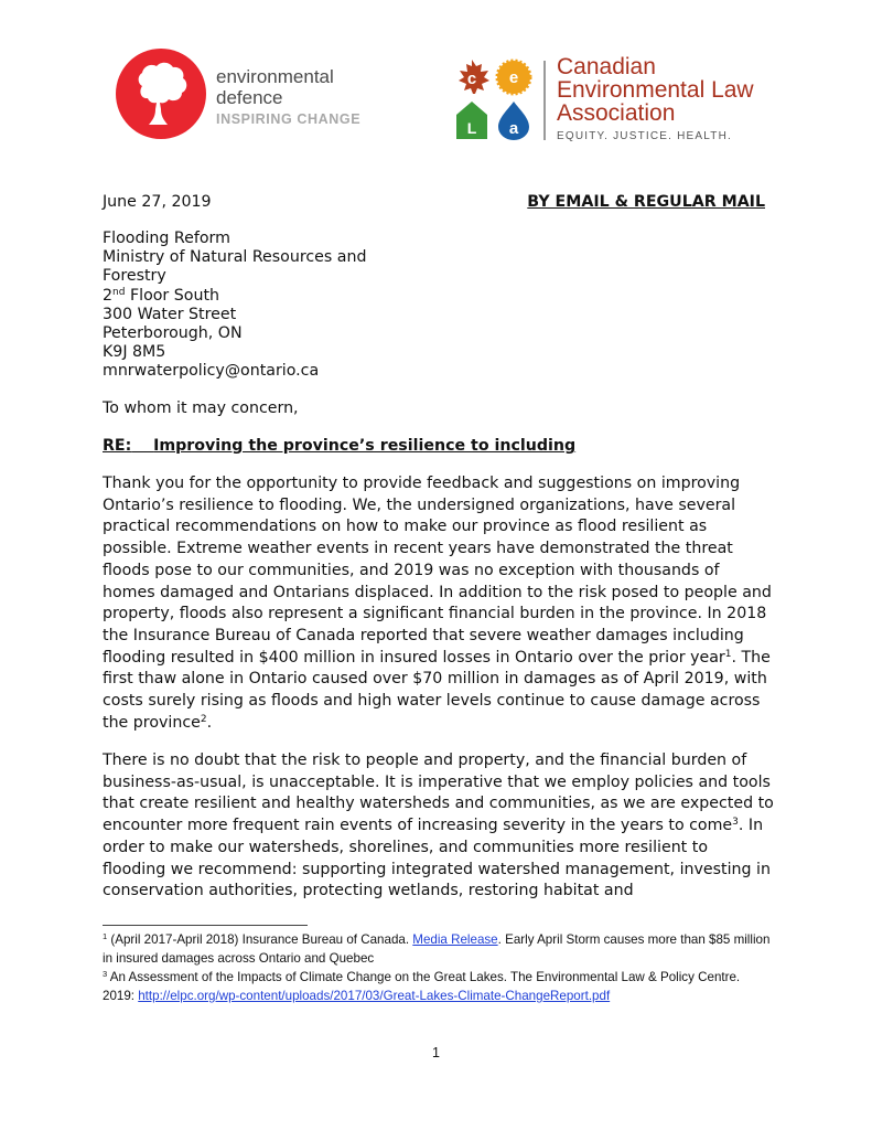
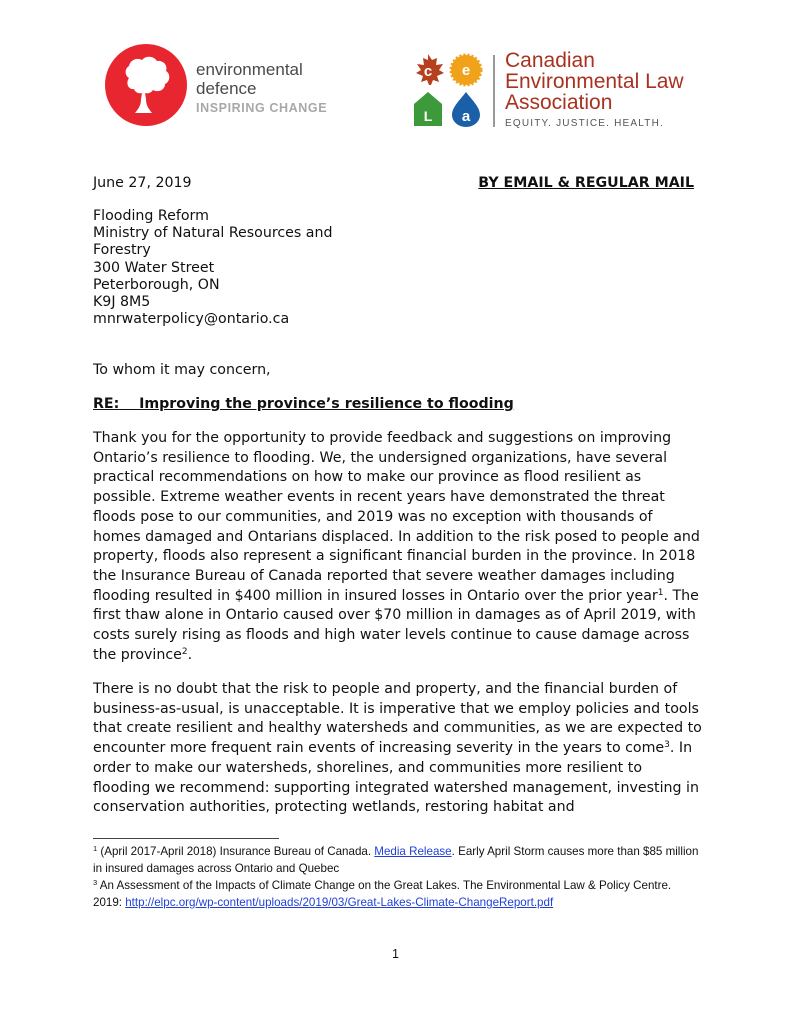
  environmental
  defence
  INSPIRING CHANGE
  c
  e
  L
  a
  Canadian
  Environmental Law
  Association
  EQUITY. JUSTICE. HEALTH.
  June 27, 2019
  BY EMAIL & REGULAR MAIL
  Flooding Reform
  Ministry of Natural Resources and
  Forestry
- 2nd Floor South
  300 Water Street
  Peterborough, ON
  K9J 8M5
  mnrwaterpolicy@ontario.ca
  To whom it may concern,
- RE: Improving the province’s resilience to including
+ RE: Improving the province’s resilience to flooding
  Thank you for the opportunity to provide feedback and suggestions on improving Ontario’s resilience to flooding. We, the undersigned organizations, have several practical recommendations on how to make our province as flood resilient as possible. Extreme weather events in recent years have demonstrated the threat floods pose to our communities, and 2019 was no exception with thousands of homes damaged and Ontarians displaced. In addition to the risk posed to people and property, floods also represent a significant financial burden in the province. In 2018 the Insurance Bureau of Canada reported that severe weather damages including flooding resulted in $400 million in insured losses in Ontario over the prior year1. The first thaw alone in Ontario caused over $70 million in damages as of April 2019, with costs surely rising as floods and high water levels continue to cause damage across the province2.
  There is no doubt that the risk to people and property, and the financial burden of business-as-usual, is unacceptable. It is imperative that we employ policies and tools that create resilient and healthy watersheds and communities, as we are expected to encounter more frequent rain events of increasing severity in the years to come3. In order to make our watersheds, shorelines, and communities more resilient to flooding we recommend: supporting integrated watershed management, investing in conservation authorities, protecting wetlands, restoring habitat and
  1 (April 2017-April 2018) Insurance Bureau of Canada. Media Release. Early April Storm causes more than $85 million in insured damages across Ontario and Quebec
- 3 An Assessment of the Impacts of Climate Change on the Great Lakes. The Environmental Law & Policy Centre. 2019: http://elpc.org/wp-content/uploads/2017/03/Great-Lakes-Climate-ChangeReport.pdf
+ 3 An Assessment of the Impacts of Climate Change on the Great Lakes. The Environmental Law & Policy Centre. 2019: http://elpc.org/wp-content/uploads/2019/03/Great-Lakes-Climate-ChangeReport.pdf
  1
